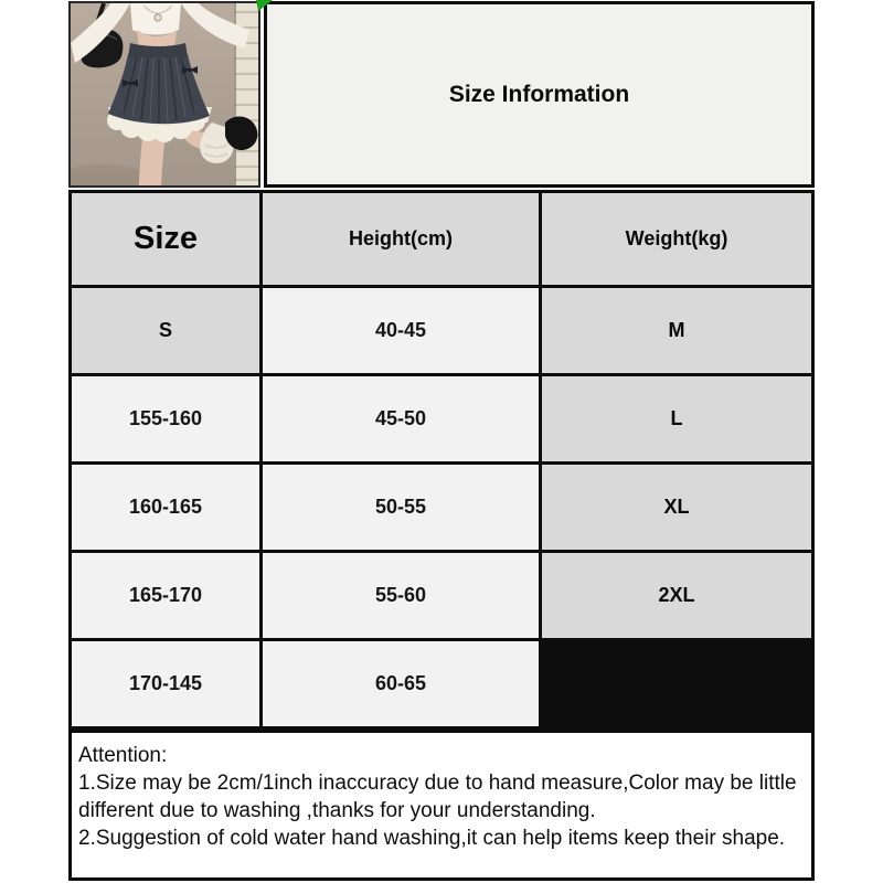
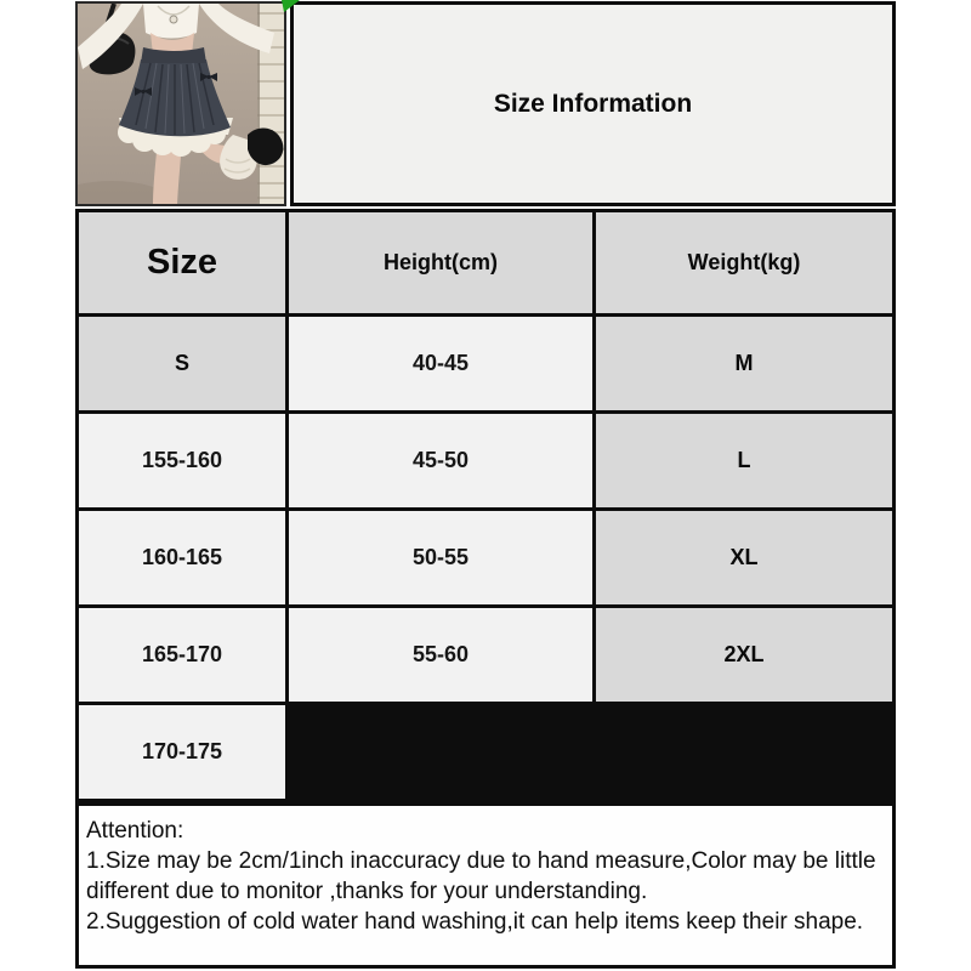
  Size Information
  Size
  Height(cm)
  Weight(kg)
  S
  40-45
  M
  155-160
  45-50
  L
  160-165
  50-55
  XL
  165-170
  55-60
  2XL
- 170-145
+ 170-175
- 60-65
  Attention:
  1.Size may be 2cm/1inch inaccuracy due to hand measure,Color may be little
- different due to washing ,thanks for your understanding.
+ different due to monitor ,thanks for your understanding.
  2.Suggestion of cold water hand washing,it can help items keep their shape.
